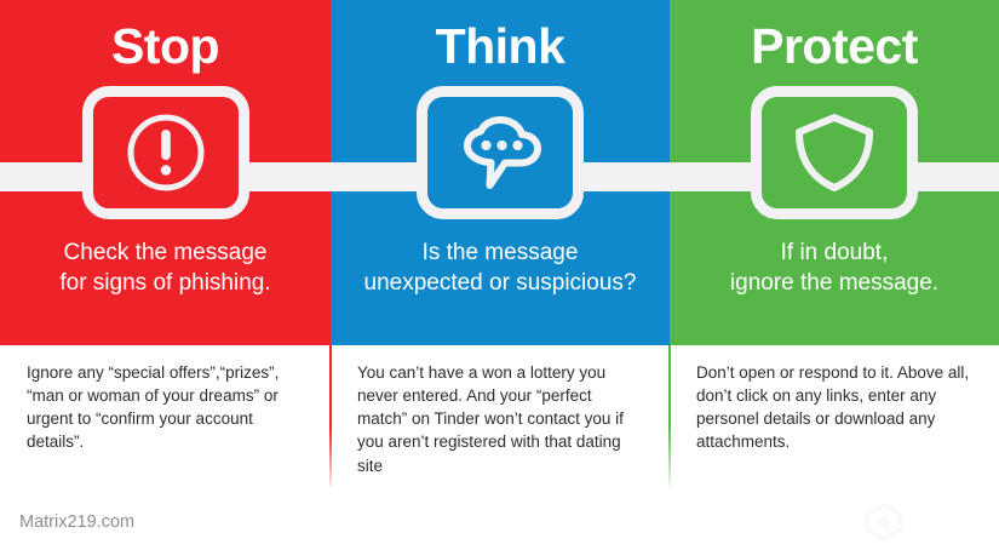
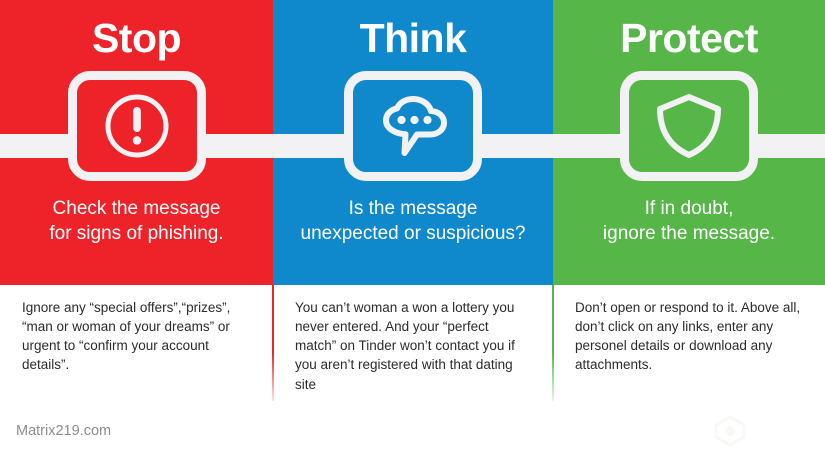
  Stop
  Check the message
  for signs of phishing.
  Think
  Is the message
  unexpected or suspicious?
  Protect
  If in doubt,
  ignore the message.
  Ignore any “special offers”,“prizes”, “man or woman of your dreams” or urgent to “confirm your account details”.
- You can’t have a won a lottery you never entered. And your “perfect match” on Tinder won’t contact you if you aren’t registered with that dating site
+ You can’t woman a won a lottery you never entered. And your “perfect match” on Tinder won’t contact you if you aren’t registered with that dating site
  Don’t open or respond to it. Above all, don’t click on any links, enter any personel details or download any attachments.
  Matrix219.com
